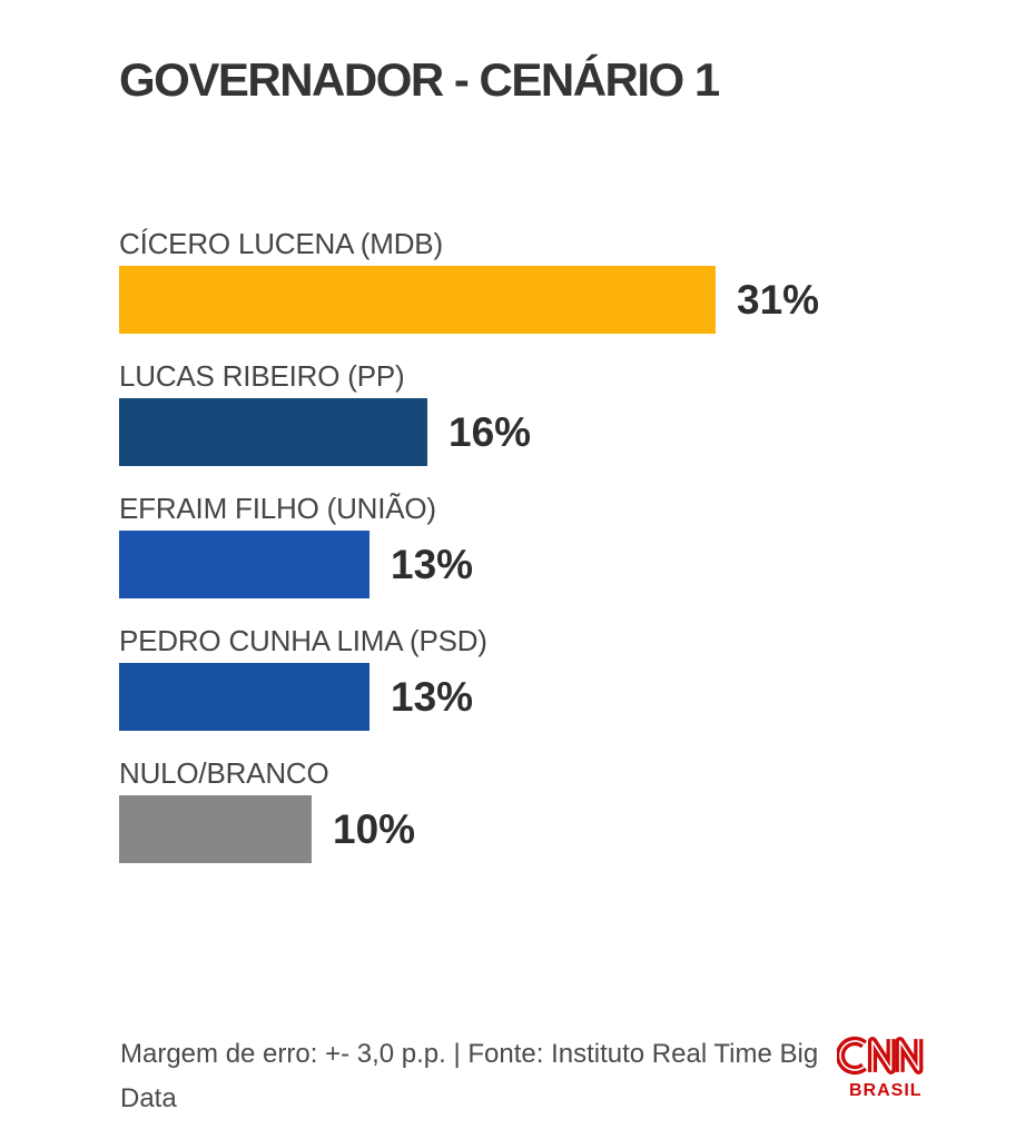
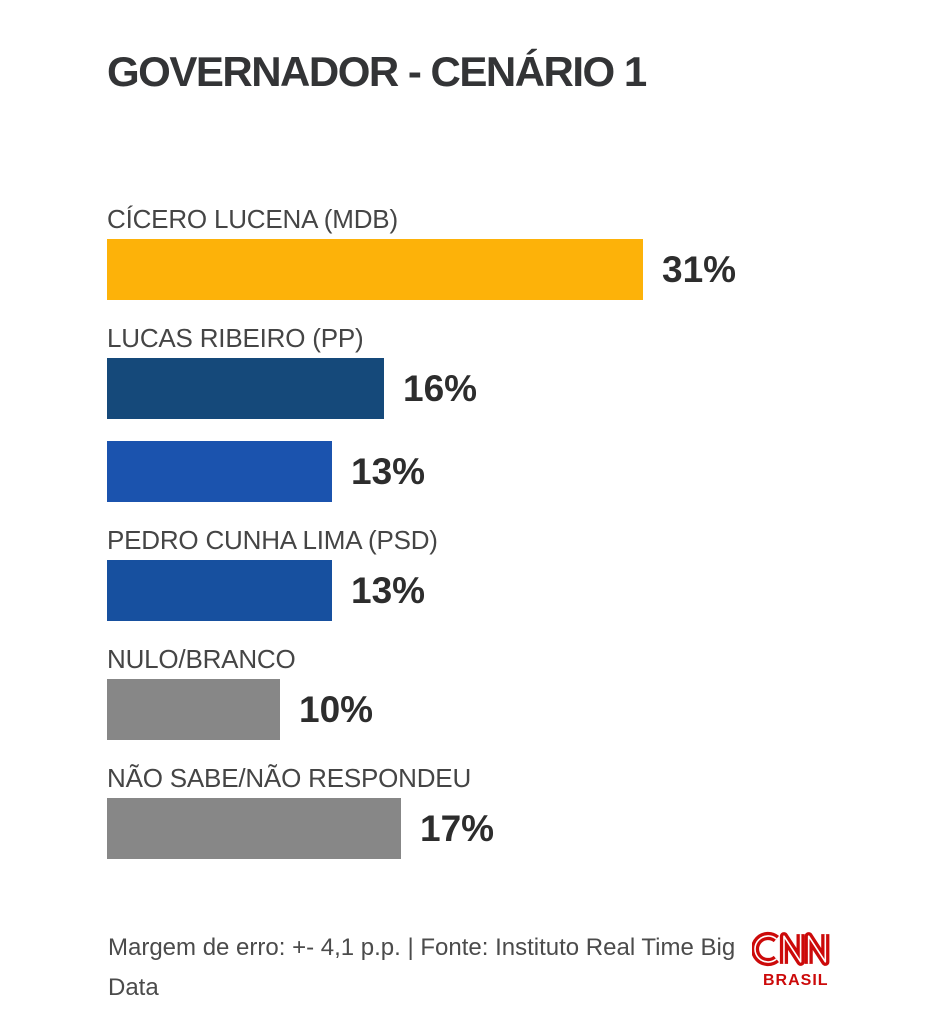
  GOVERNADOR - CENÁRIO 1
  CÍCERO LUCENA (MDB)
  31%
  LUCAS RIBEIRO (PP)
  16%
- EFRAIM FILHO (UNIÃO)
  13%
  PEDRO CUNHA LIMA (PSD)
  13%
  NULO/BRANCO
  10%
+ NÃO SABE/NÃO RESPONDEU
+ 17%
- Margem de erro: +- 3,0 p.p. | Fonte: Instituto Real Time Big Data
+ Margem de erro: +- 4,1 p.p. | Fonte: Instituto Real Time Big Data
  BRASIL
